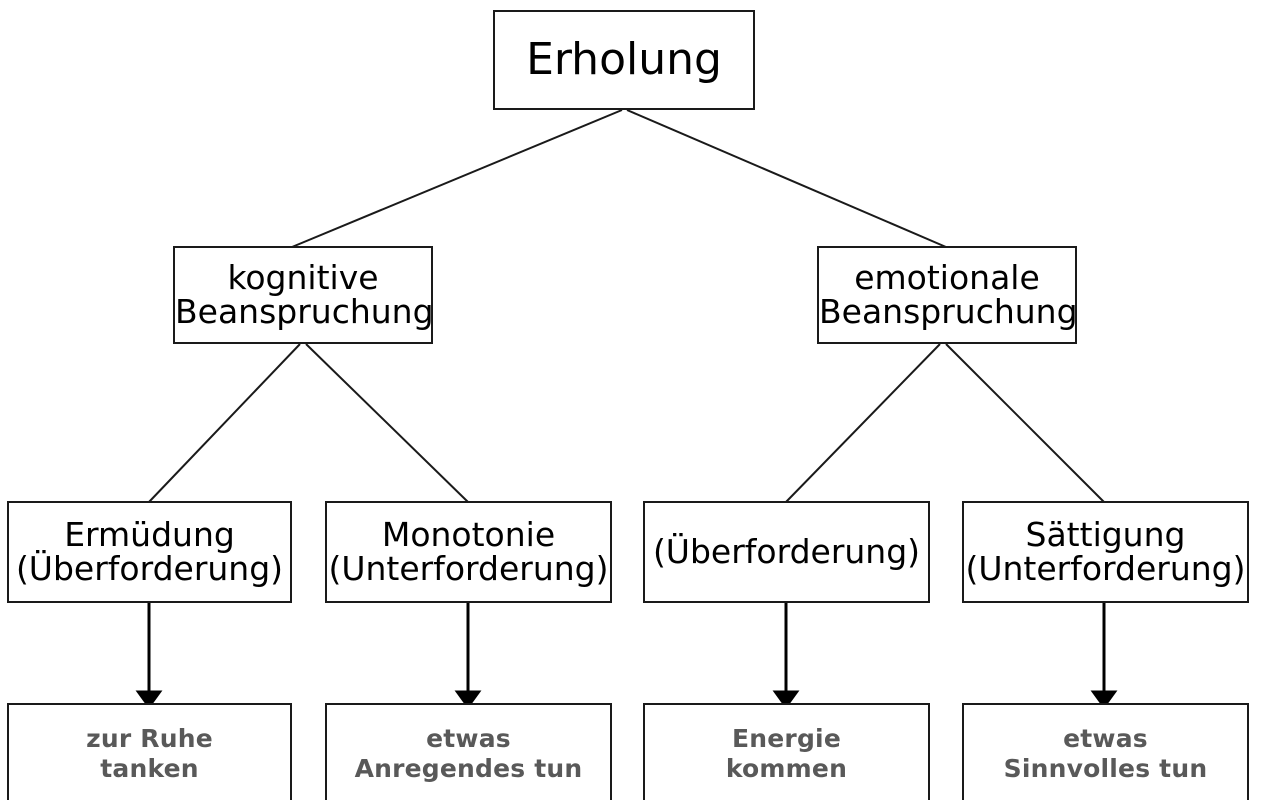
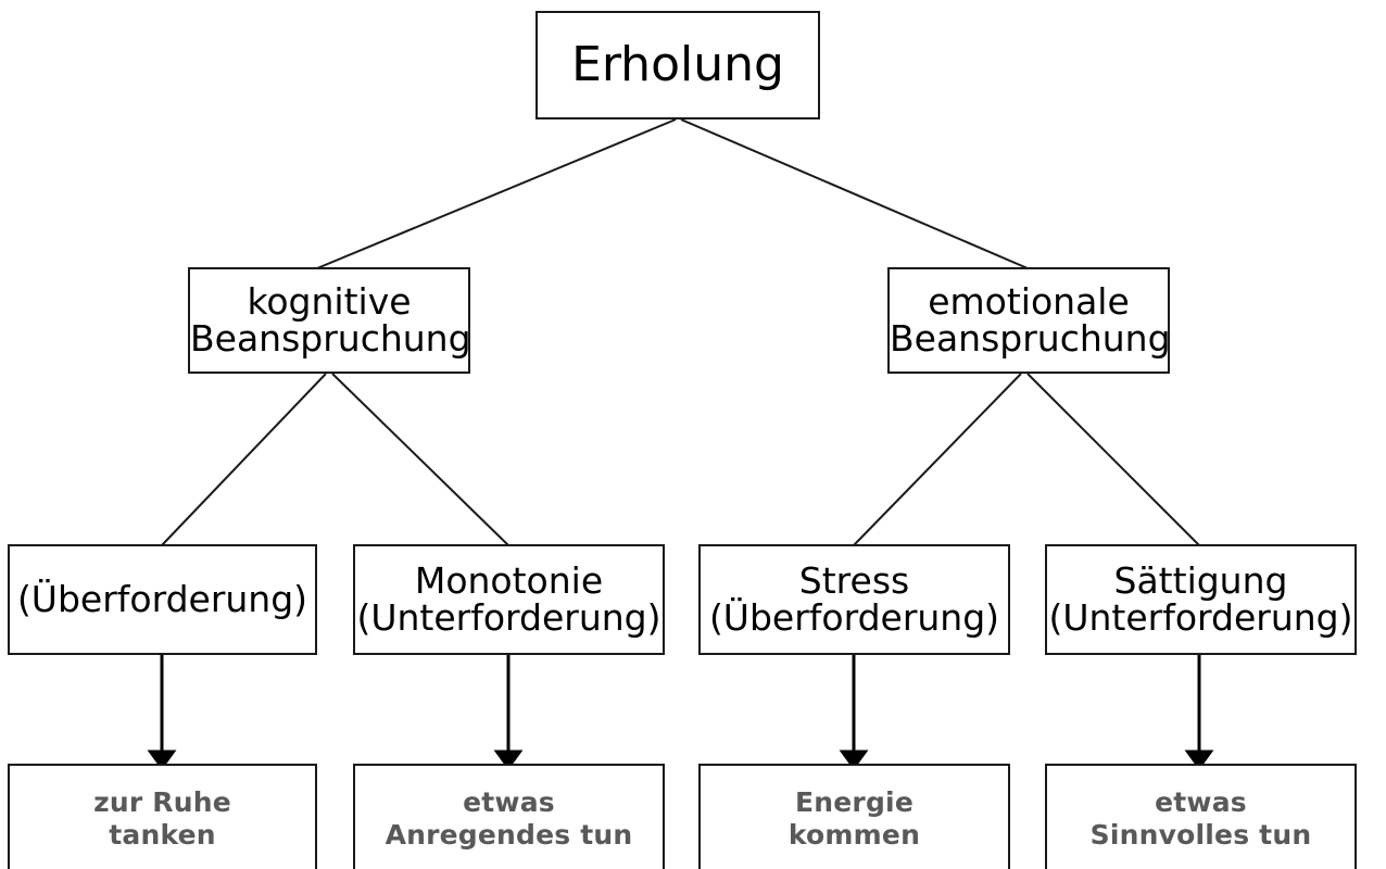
  Erholung
  kognitive
  Beanspruchung
  emotionale
  Beanspruchung
- Ermüdung
  (Überforderung)
  Monotonie
  (Unterforderung)
+ Stress
  (Überforderung)
  Sättigung
  (Unterforderung)
  zur Ruhe
  tanken
  etwas
  Anregendes tun
  Energie
  kommen
  etwas
  Sinnvolles tun
